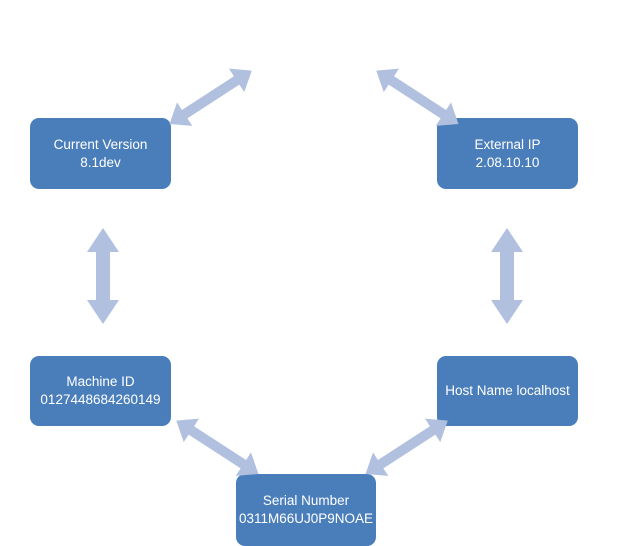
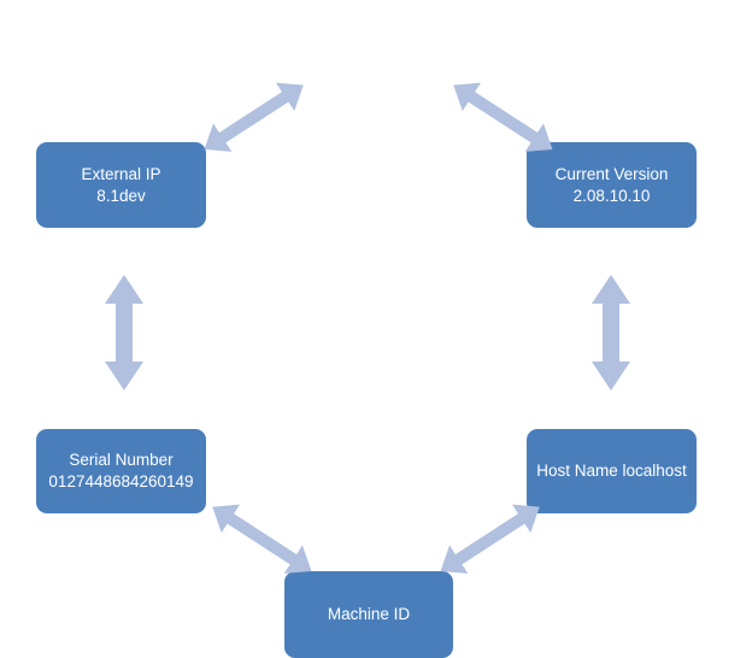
- External IP
+ Current Version
  2.08.10.10
  Host Name localhost
- Serial Number
+ Machine ID
- 0311M66UJ0P9NOAE
- Machine ID
+ Serial Number
  0127448684260149
- Current Version
+ External IP
  8.1dev
